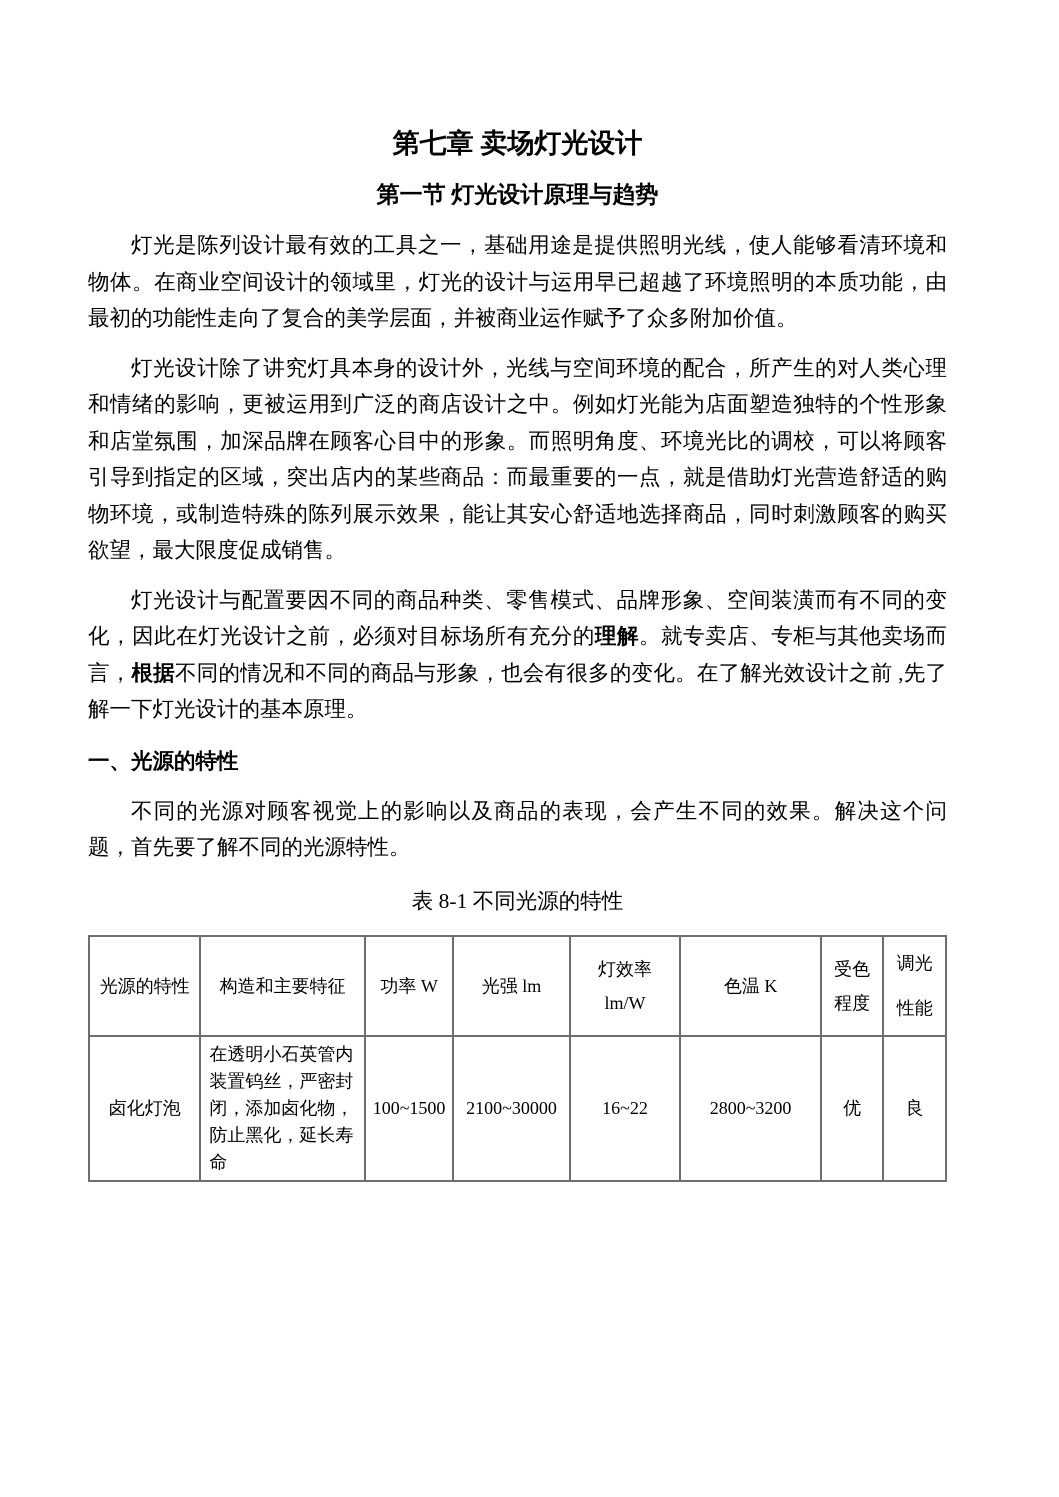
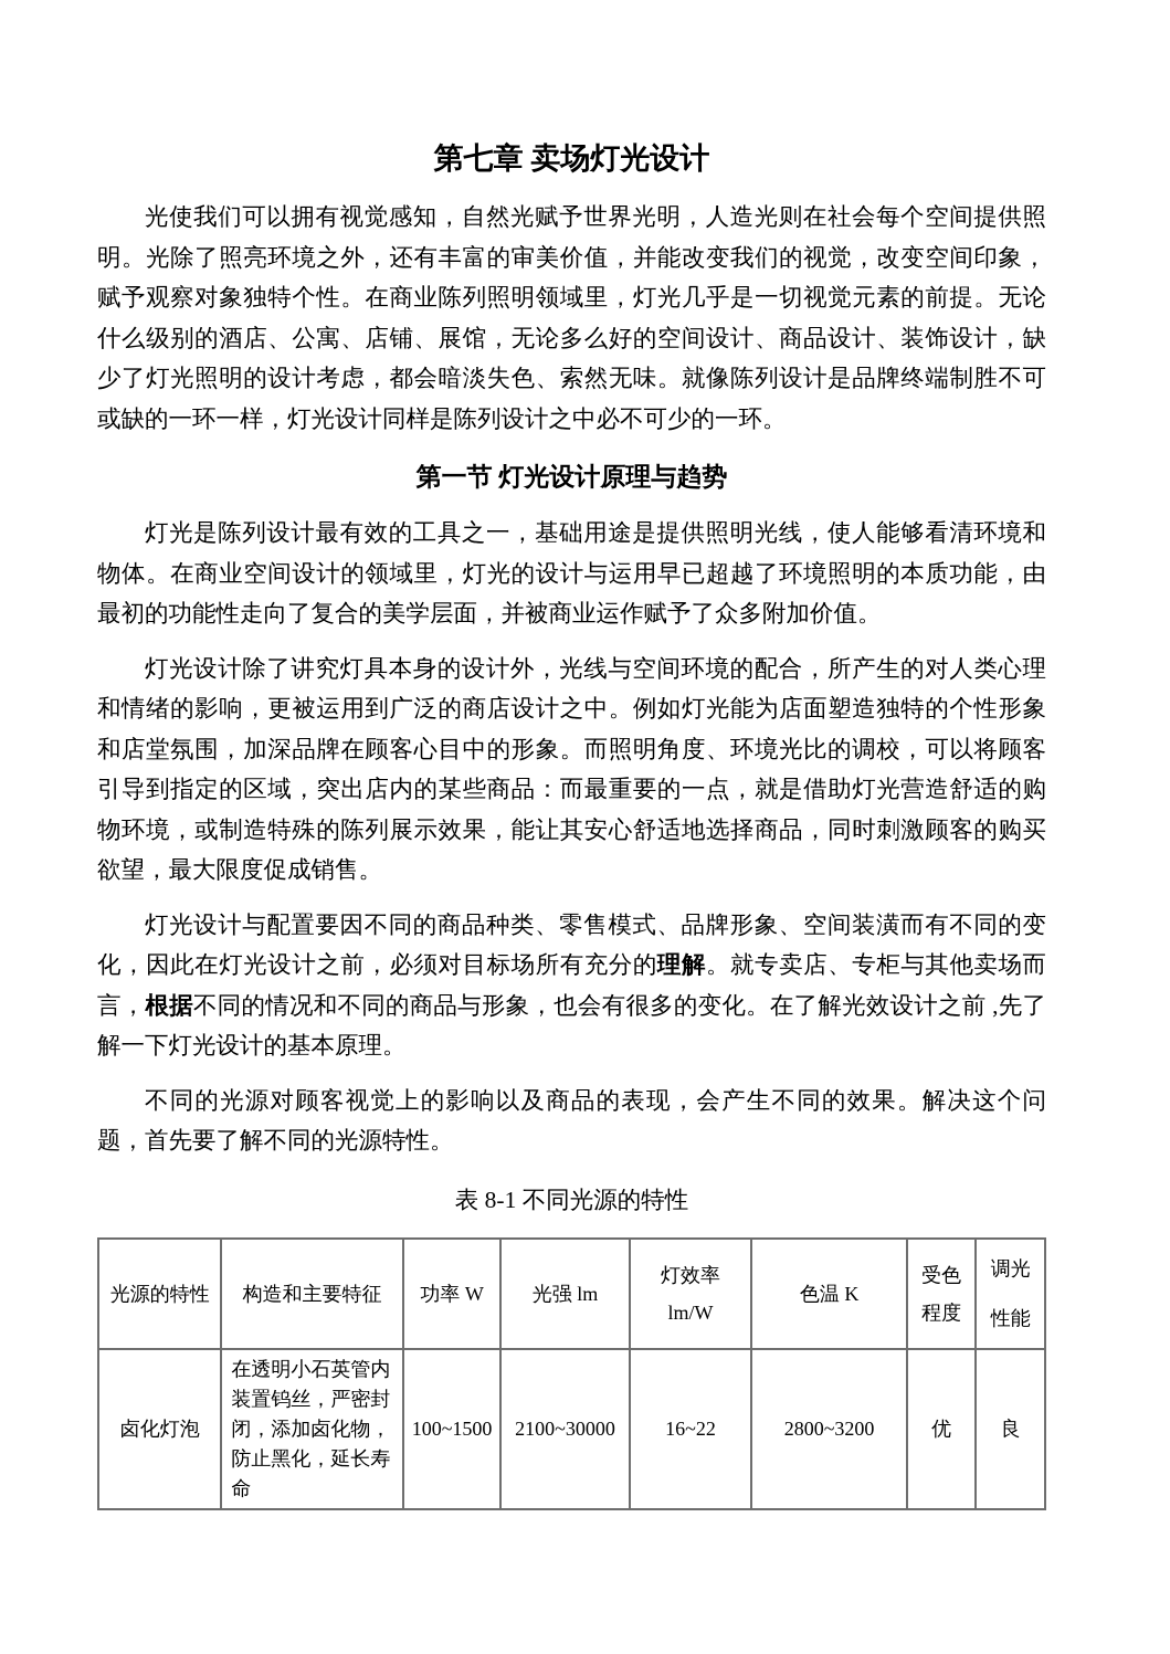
  第七章 卖场灯光设计
+ 光使我们可以拥有视觉感知，自然光赋予世界光明，人造光则在社会每个空间提供照明。光除了照亮环境之外，还有丰富的审美价值，并能改变我们的视觉，改变空间印象，赋予观察对象独特个性。在商业陈列照明领域里，灯光几乎是一切视觉元素的前提。无论什么级别的酒店、公寓、店铺、展馆，无论多么好的空间设计、商品设计、装饰设计，缺少了灯光照明的设计考虑，都会暗淡失色、索然无味。就像陈列设计是品牌终端制胜不可或缺的一环一样，灯光设计同样是陈列设计之中必不可少的一环。
  第一节 灯光设计原理与趋势
  灯光是陈列设计最有效的工具之一，基础用途是提供照明光线，使人能够看清环境和物体。在商业空间设计的领域里，灯光的设计与运用早已超越了环境照明的本质功能，由最初的功能性走向了复合的美学层面，并被商业运作赋予了众多附加价值。
  灯光设计除了讲究灯具本身的设计外，光线与空间环境的配合，所产生的对人类心理和情绪的影响，更被运用到广泛的商店设计之中。例如灯光能为店面塑造独特的个性形象和店堂氛围，加深品牌在顾客心目中的形象。而照明角度、环境光比的调校，可以将顾客引导到指定的区域，突出店内的某些商品：而最重要的一点，就是借助灯光营造舒适的购物环境，或制造特殊的陈列展示效果，能让其安心舒适地选择商品，同时刺激顾客的购买欲望，最大限度促成销售。
  灯光设计与配置要因不同的商品种类、零售模式、品牌形象、空间装潢而有不同的变化，因此在灯光设计之前，必须对目标场所有充分的理解。就专卖店、专柜与其他卖场而言，根据不同的情况和不同的商品与形象，也会有很多的变化。在了解光效设计之前 ,先了解一下灯光设计的基本原理。
- 一、光源的特性
  不同的光源对顾客视觉上的影响以及商品的表现，会产生不同的效果。解决这个问题，首先要了解不同的光源特性。
  表 8-1 不同光源的特性
  光源的特性	构造和主要特征	功率 W	光强 lm	灯效率 lm/W	色温 K	受色程度	调光性能
  卤化灯泡	在透明小石英管内装置钨丝，严密封闭，添加卤化物，防止黑化，延长寿命	100~1500	2100~30000	16~22	2800~3200	优	良
